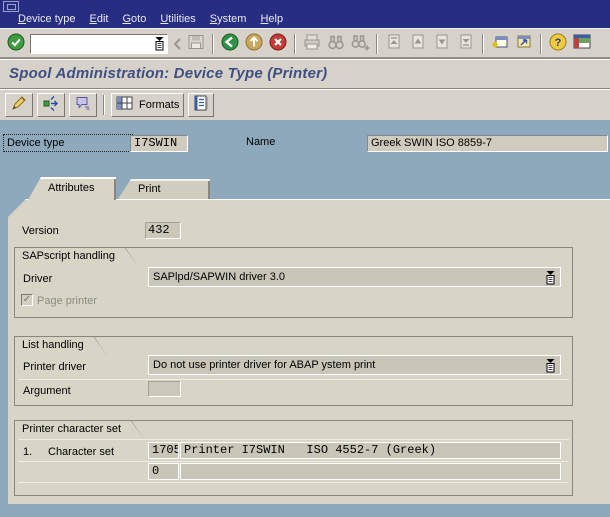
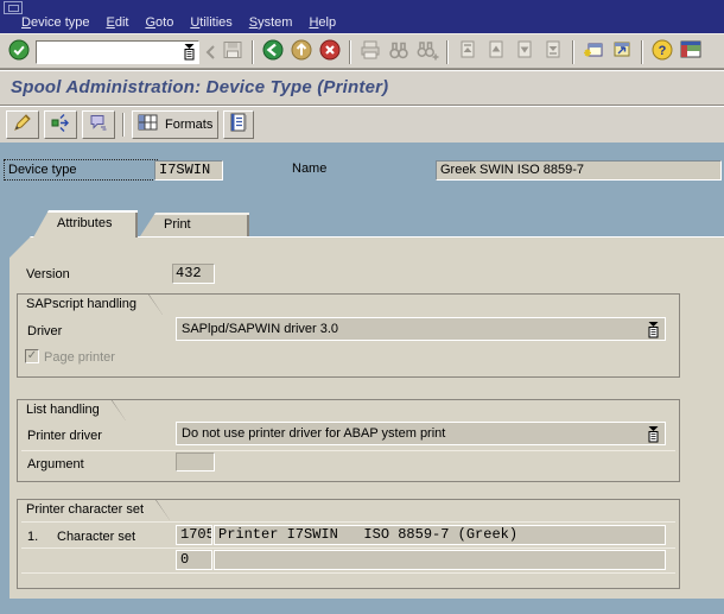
  Device type
  Edit
  Goto
  Utilities
  System
  Help
  ?
  Spool Administration: Device Type (Printer)
  Formats
  Device type
  I7SWIN
  Name
  Greek SWIN ISO 8859-7
  Attributes
  Version
  432
  SAPscript handling
  Driver
  SAPlpd/SAPWIN driver 3.0
  ✓
  Page printer
  List handling
  Printer driver
  Do not use printer driver for ABAP ystem print
  Argument
  Printer character set
  1.
  Character set
  1705
- Printer I7SWIN ISO 4552-7 (Greek)
+ Printer I7SWIN ISO 8859-7 (Greek)
  0
